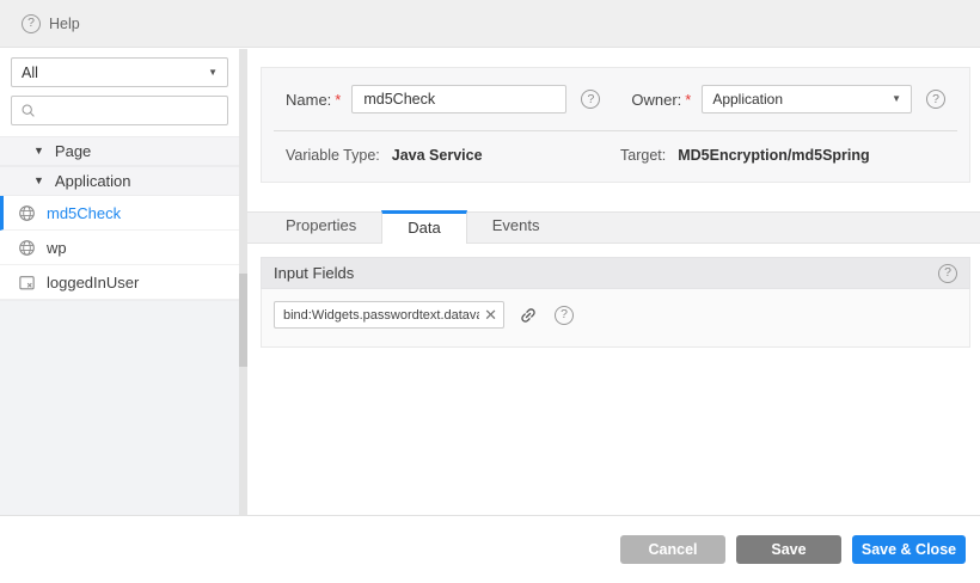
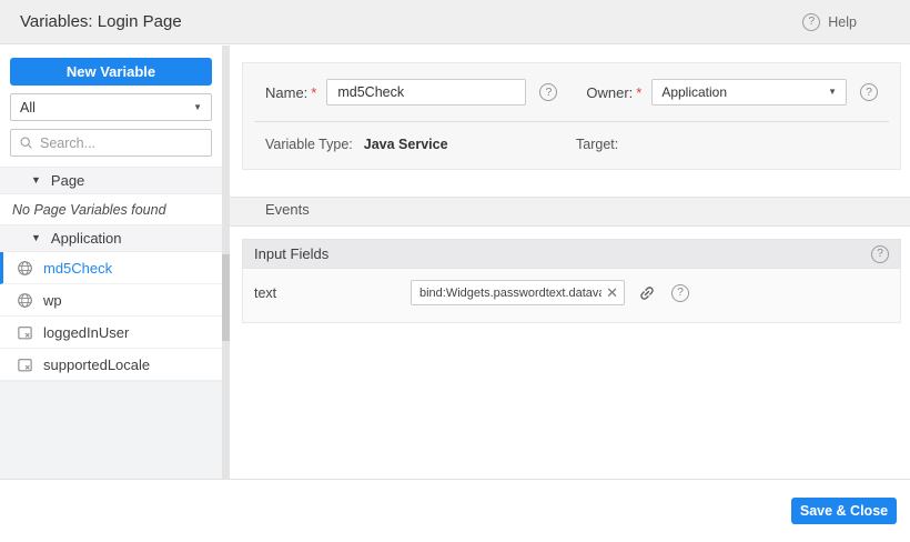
+ Variables: Login Page
  ?
  Help
+ New Variable
  All
  ▼
+ Search...
  ▼
  Page
+ No Page Variables found
  ▼
  Application
  md5Check
  wp
  loggedInUser
+ supportedLocale
  Name:
  *
  md5Check
  ?
  Owner:
  *
  Application
  ▼
  ?
  Variable Type:
  Java Service
  Target:
- MD5Encryption/md5Spring
- Properties
- Data
  Events
  Input Fields
  ?
+ text
  bind:Widgets.passwordtext.datav
  ✕
  ?
- Cancel
- Save
  Save & Close
